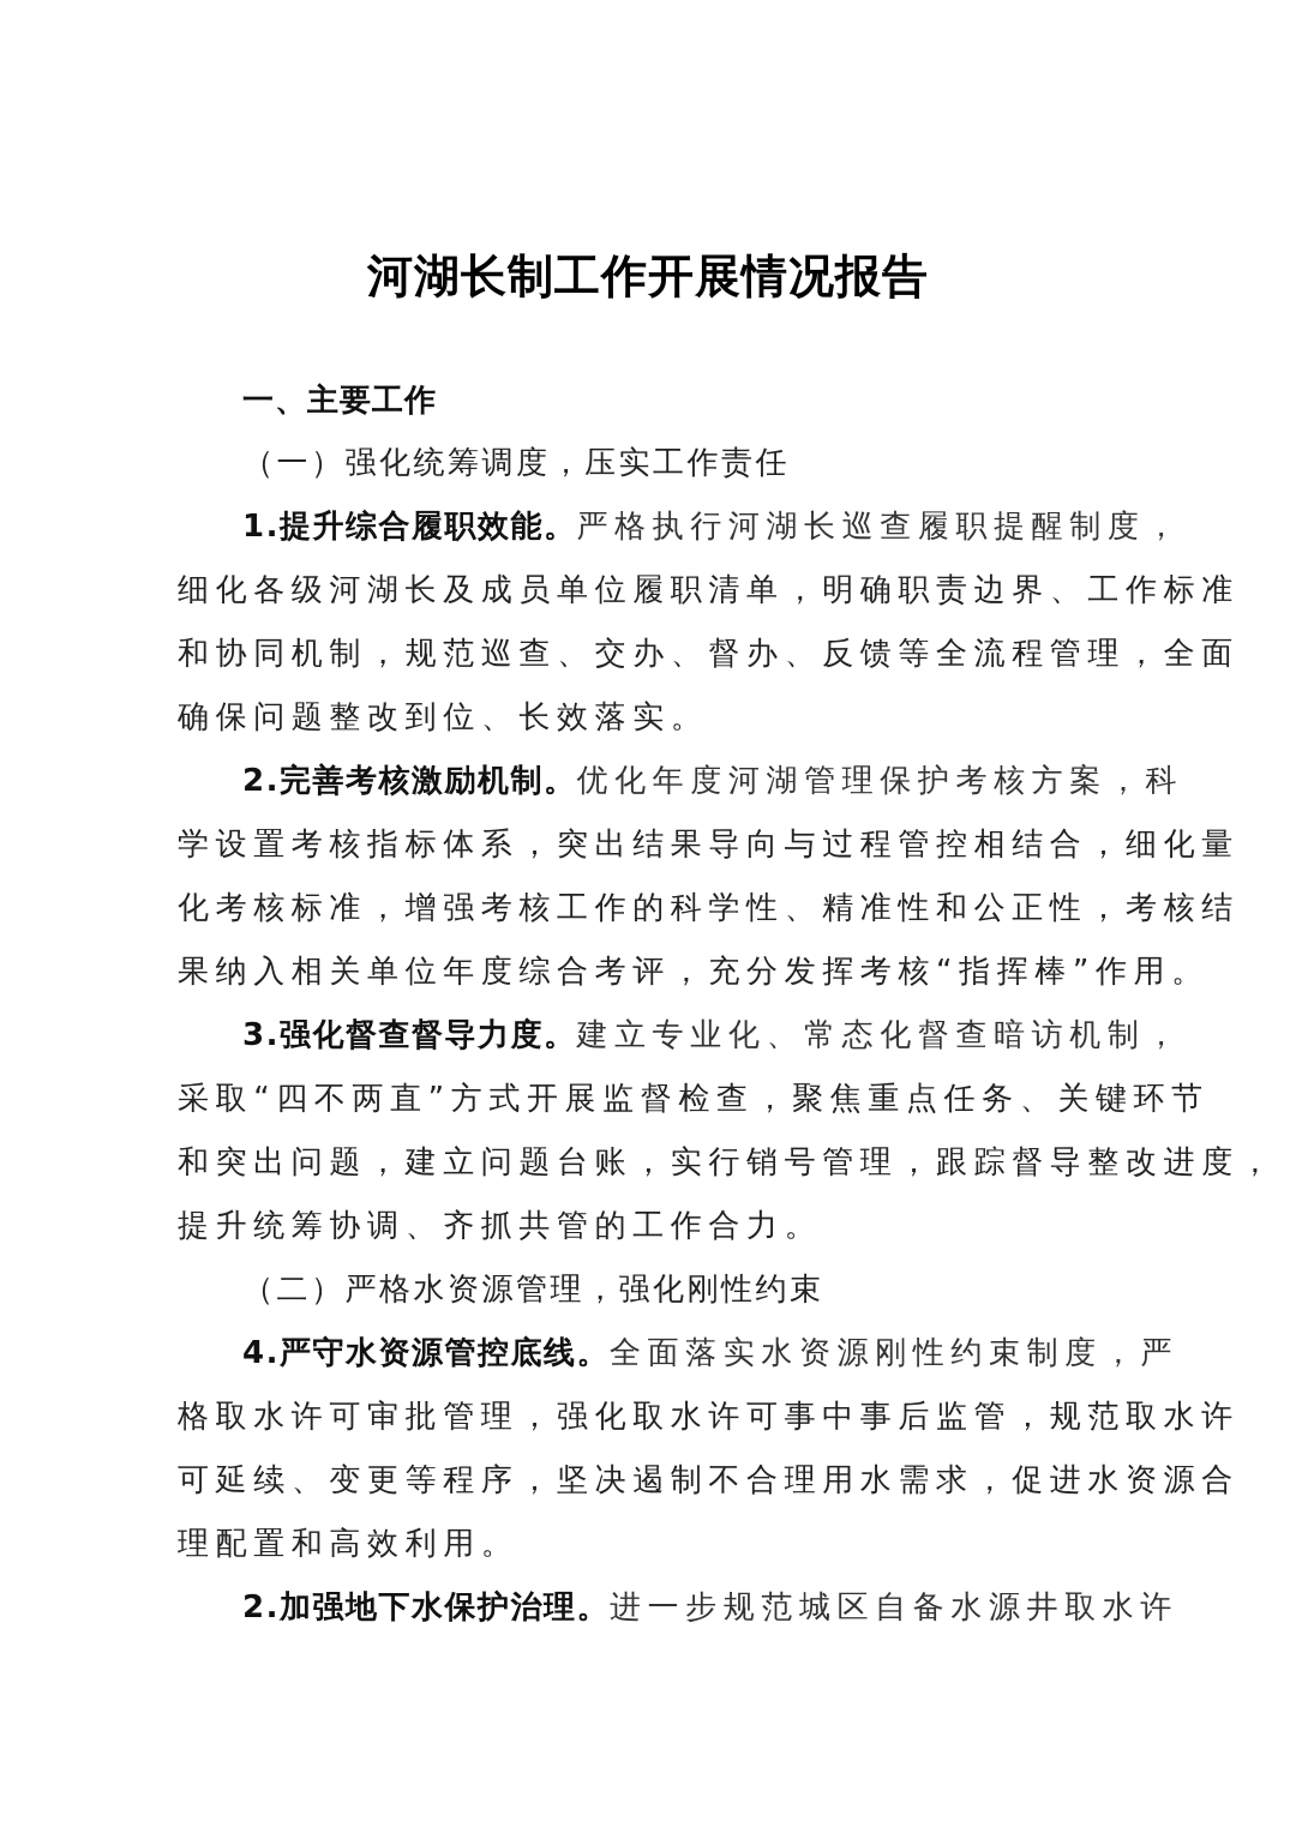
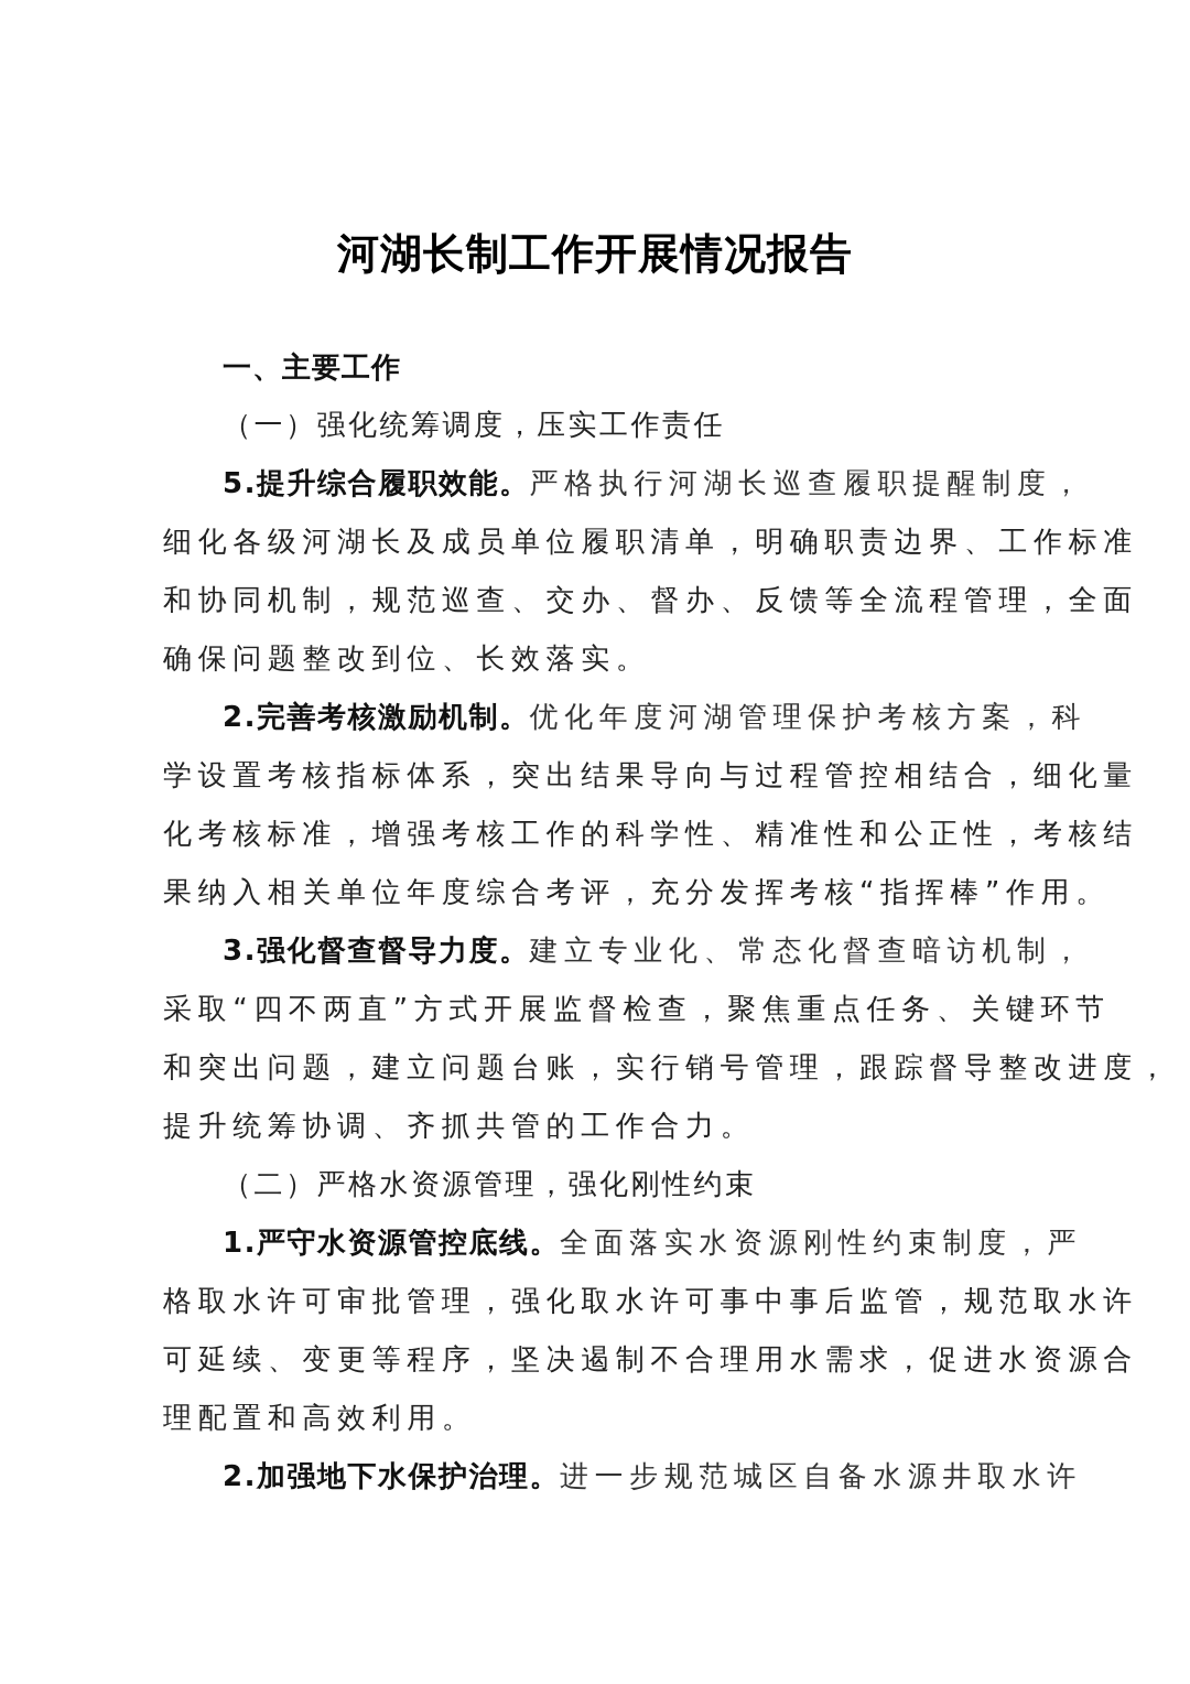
  河湖长制工作开展情况报告
  一、主要工作
  （一）强化统筹调度，压实工作责任
- 1.提升综合履职效能。严格执行河湖长巡查履职提醒制度，
+ 5.提升综合履职效能。严格执行河湖长巡查履职提醒制度，
  细化各级河湖长及成员单位履职清单，明确职责边界、工作标准
  和协同机制，规范巡查、交办、督办、反馈等全流程管理，全面
  确保问题整改到位、长效落实。
  2.完善考核激励机制。优化年度河湖管理保护考核方案，科
  学设置考核指标体系，突出结果导向与过程管控相结合，细化量
  化考核标准，增强考核工作的科学性、精准性和公正性，考核结
  果纳入相关单位年度综合考评，充分发挥考核“指挥棒”作用。
  3.强化督查督导力度。建立专业化、常态化督查暗访机制，
  采取“四不两直”方式开展监督检查，聚焦重点任务、关键环节
  和突出问题，建立问题台账，实行销号管理，跟踪督导整改进度，
  提升统筹协调、齐抓共管的工作合力。
  （二）严格水资源管理，强化刚性约束
- 4.严守水资源管控底线。全面落实水资源刚性约束制度，严
+ 1.严守水资源管控底线。全面落实水资源刚性约束制度，严
  格取水许可审批管理，强化取水许可事中事后监管，规范取水许
  可延续、变更等程序，坚决遏制不合理用水需求，促进水资源合
  理配置和高效利用。
  2.加强地下水保护治理。进一步规范城区自备水源井取水许
